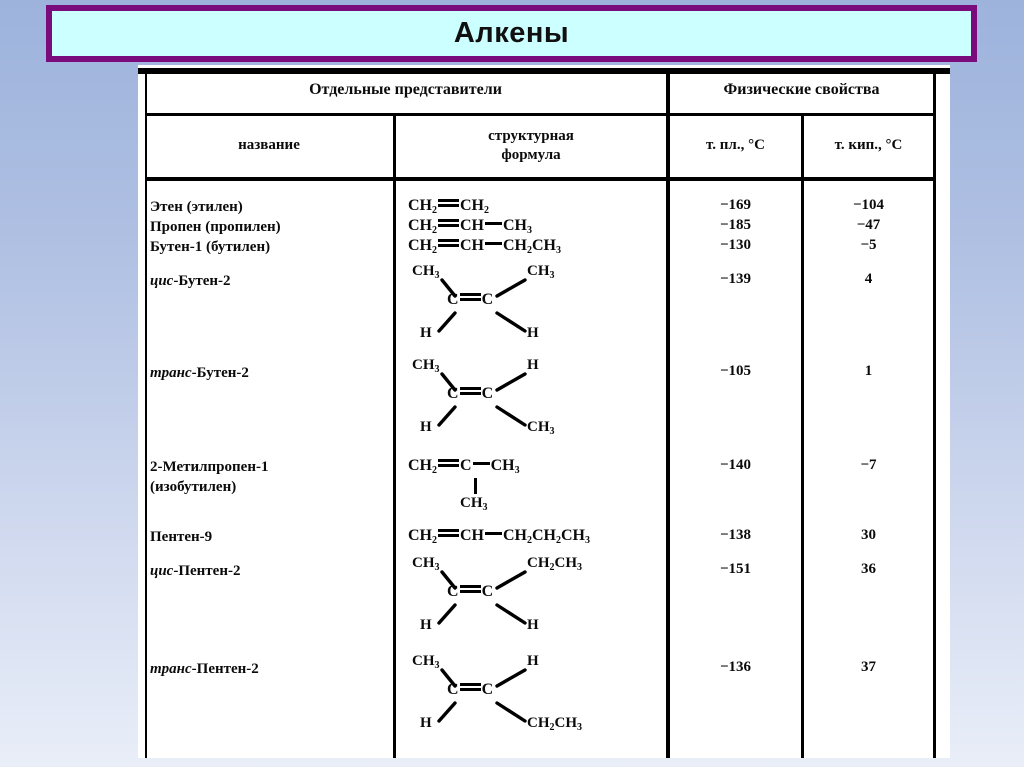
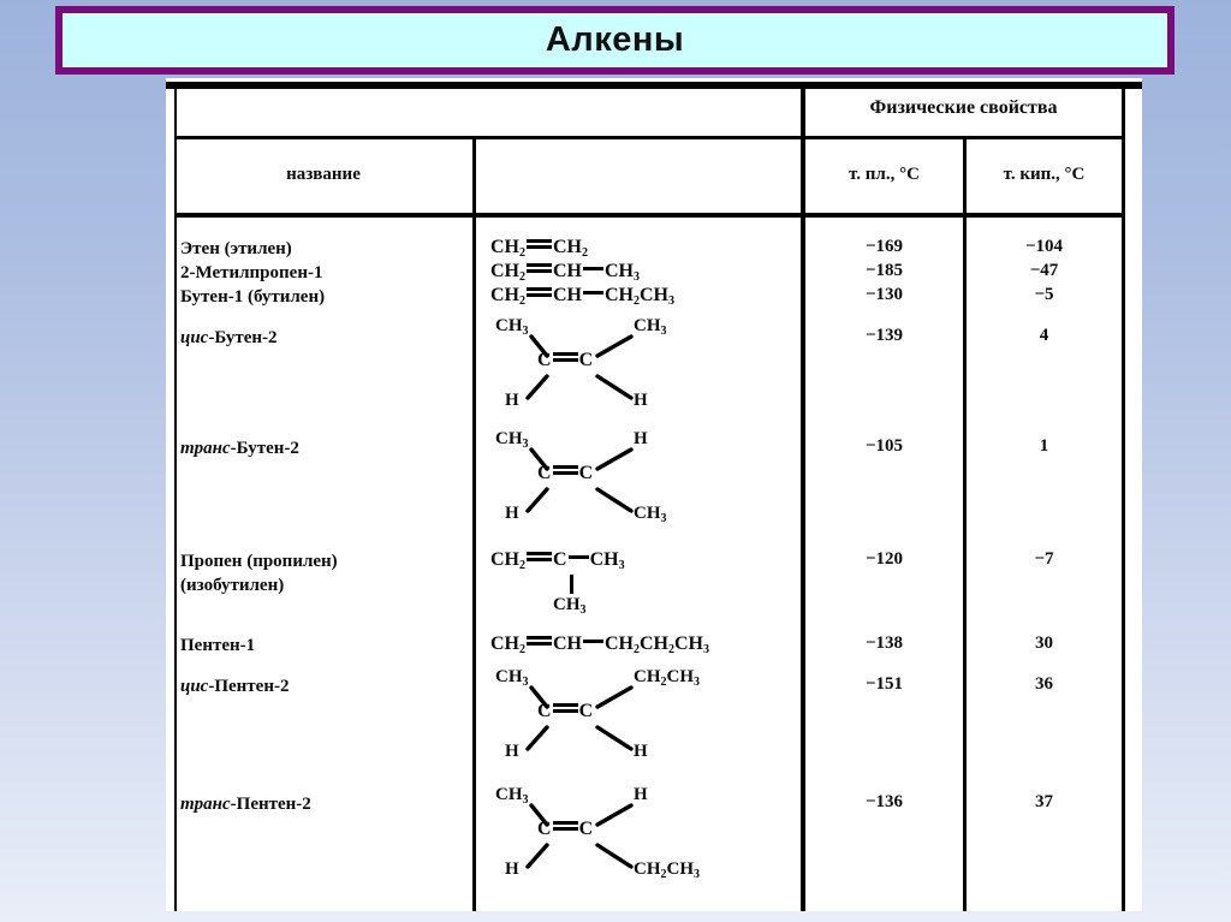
  Алкены
- Отдельные представители
  Физические свойства
  название
- структурная
- формула
  т. пл., °C
  т. кип., °C
  Этен (этилен)
  CH2 CH2
  −169
  −104
- Пропен (пропилен)
+ 2-Метилпропен-1
  CH2 CH CH3
  −185
  −47
  Бутен-1 (бутилен)
  CH2 CH CH2CH3
  −130
  −5
  цис-Бутен-2
  CH3
  CH3
  C C
  H
  H
  −139
  4
  транс-Бутен-2
  CH3
  H
  C C
  H
  CH3
  −105
  1
- 2-Метилпропен-1
+ Пропен (пропилен)
  (изобутилен)
  CH2 C CH3
  CH3
- −140
+ −120
  −7
- Пентен-9
+ Пентен-1
  CH2 CH CH2CH2CH3
  −138
  30
  цис-Пентен-2
  CH3
  CH2CH3
  C C
  H
  H
  −151
  36
  транс-Пентен-2
  CH3
  H
  C C
  H
  CH2CH3
  −136
  37
